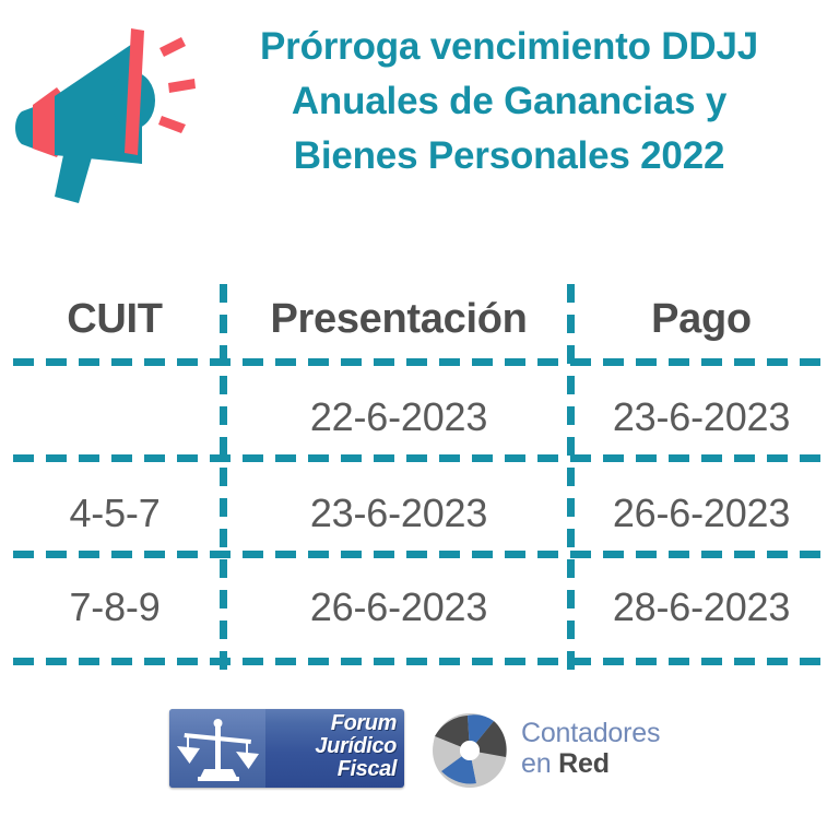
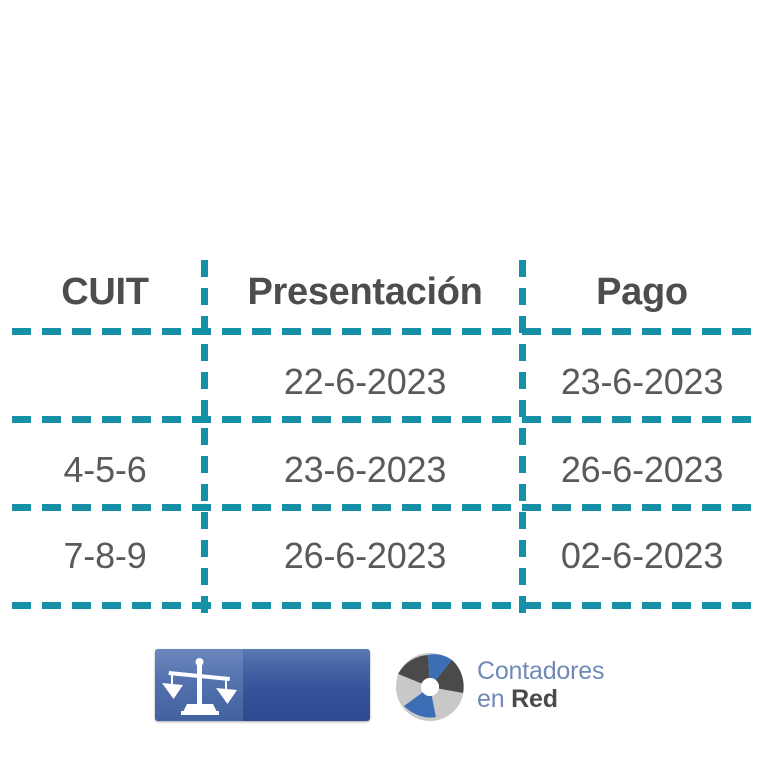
- Prórroga vencimiento DDJJ
- Anuales de Ganancias y
- Bienes Personales 2022
  CUIT
  Presentación
  Pago
  22-6-2023
  23-6-2023
- 4-5-7
+ 4-5-6
  23-6-2023
  26-6-2023
  7-8-9
  26-6-2023
- 28-6-2023
+ 02-6-2023
- Forum
- Jurídico
- Fiscal
  Contadores
  en Red
